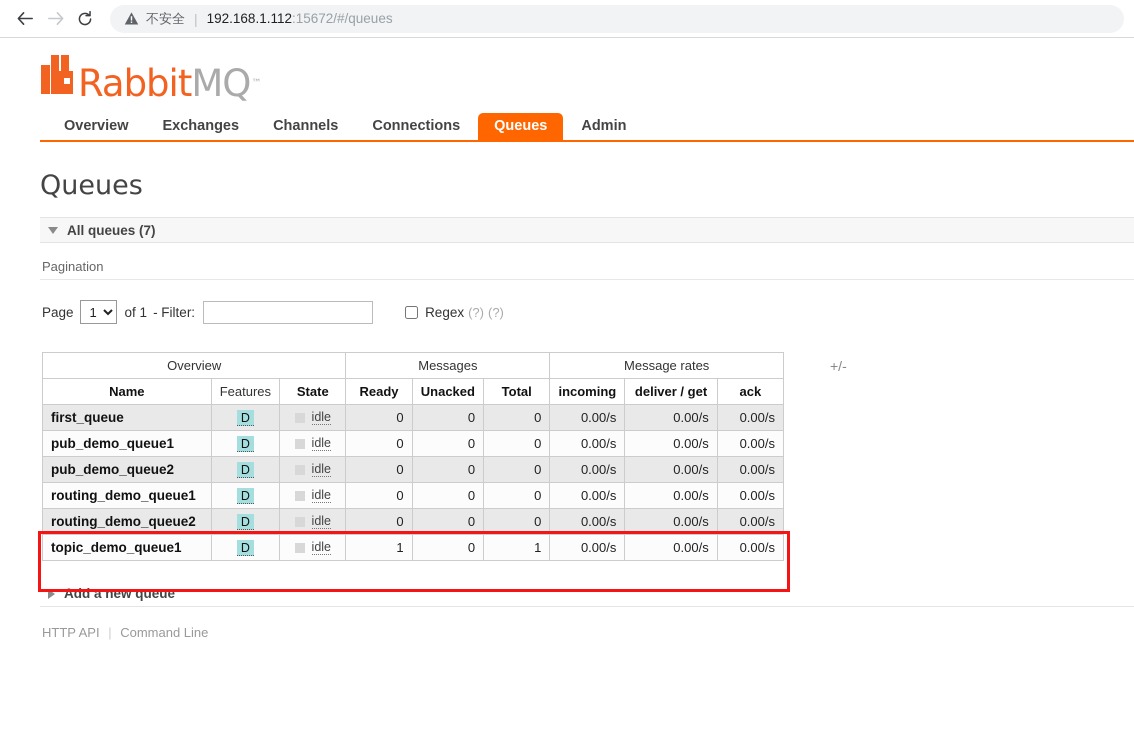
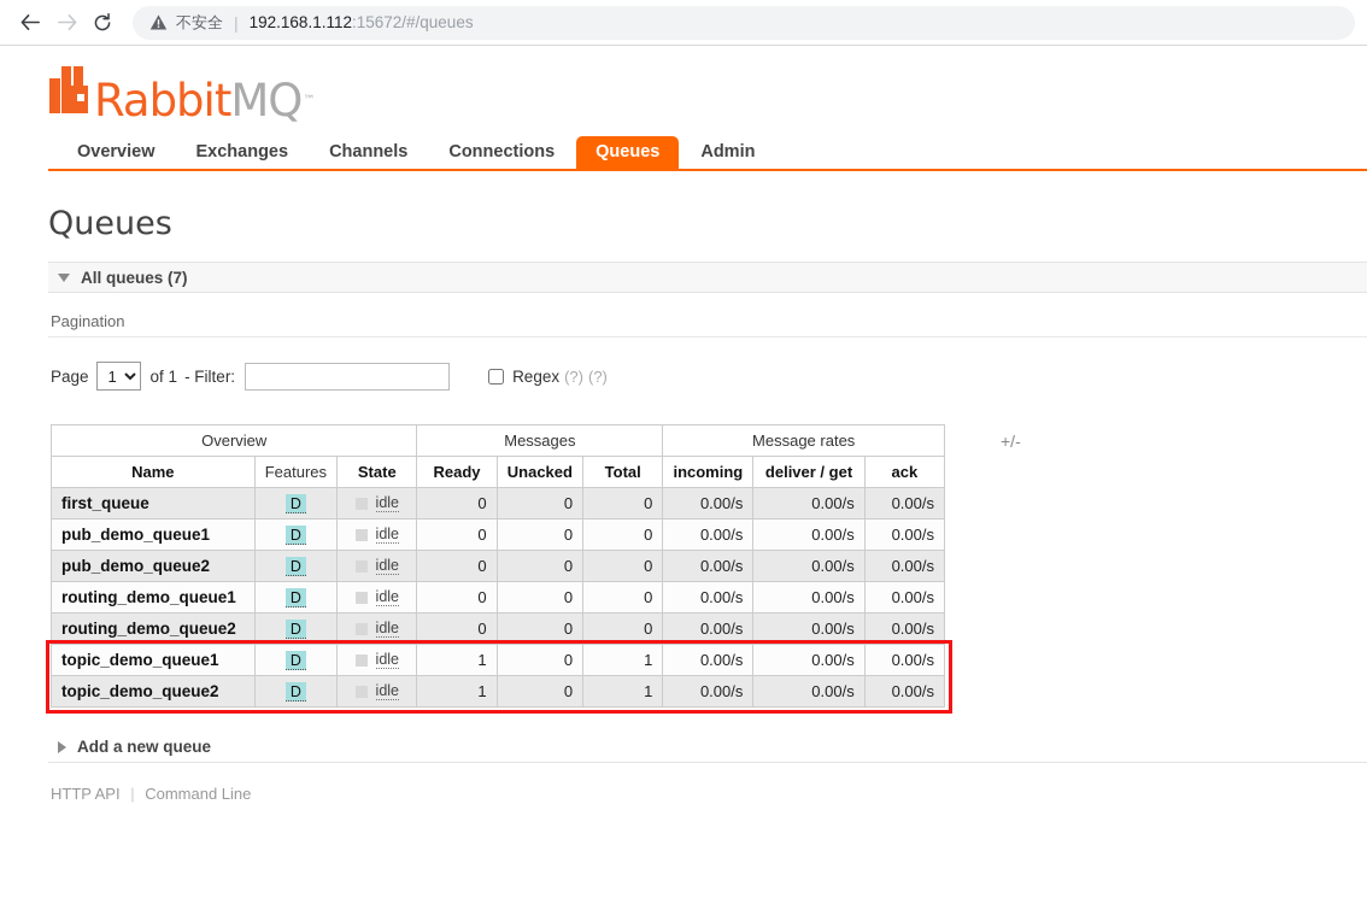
  不安全
  |
  192.168.1.112:15672/#/queues
  RabbitMQ™
  Overview
  Exchanges
  Channels
  Connections
  Queues
  Admin
  Queues
  All queues (7)
  Pagination
  Page
  1
  of 1
  - Filter:
  Regex
  (?)
  (?)
  +/-
  Overview	Messages	Message rates
  Name	Features	State	Ready	Unacked	Total	incoming	deliver / get	ack
  first_queue	D	idle	0	0	0	0.00/s	0.00/s	0.00/s
  pub_demo_queue1	D	idle	0	0	0	0.00/s	0.00/s	0.00/s
  pub_demo_queue2	D	idle	0	0	0	0.00/s	0.00/s	0.00/s
  routing_demo_queue1	D	idle	0	0	0	0.00/s	0.00/s	0.00/s
  routing_demo_queue2	D	idle	0	0	0	0.00/s	0.00/s	0.00/s
  topic_demo_queue1	D	idle	1	0	1	0.00/s	0.00/s	0.00/s
+ topic_demo_queue2	D	idle	1	0	1	0.00/s	0.00/s	0.00/s
  Add a new queue
  HTTP API | Command Line
